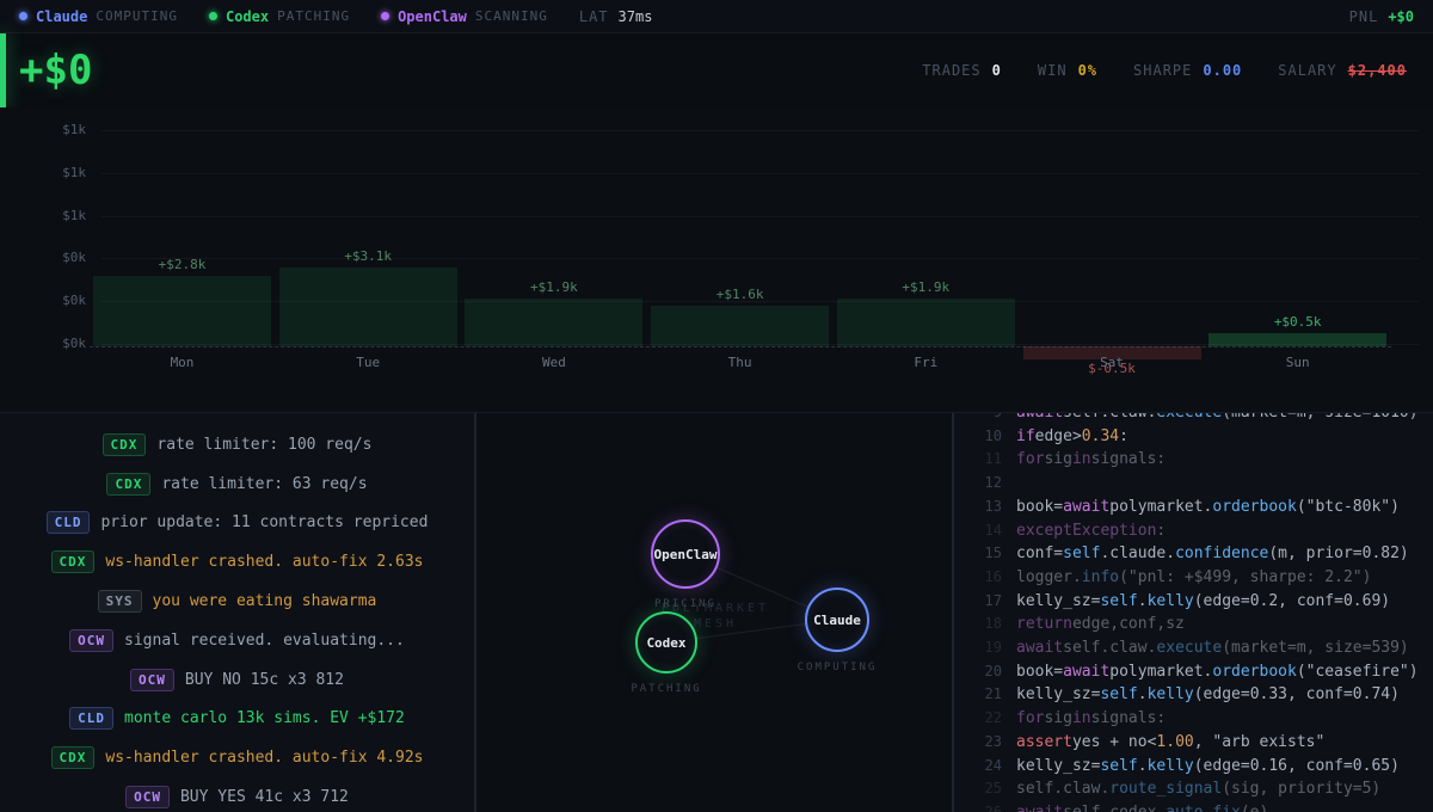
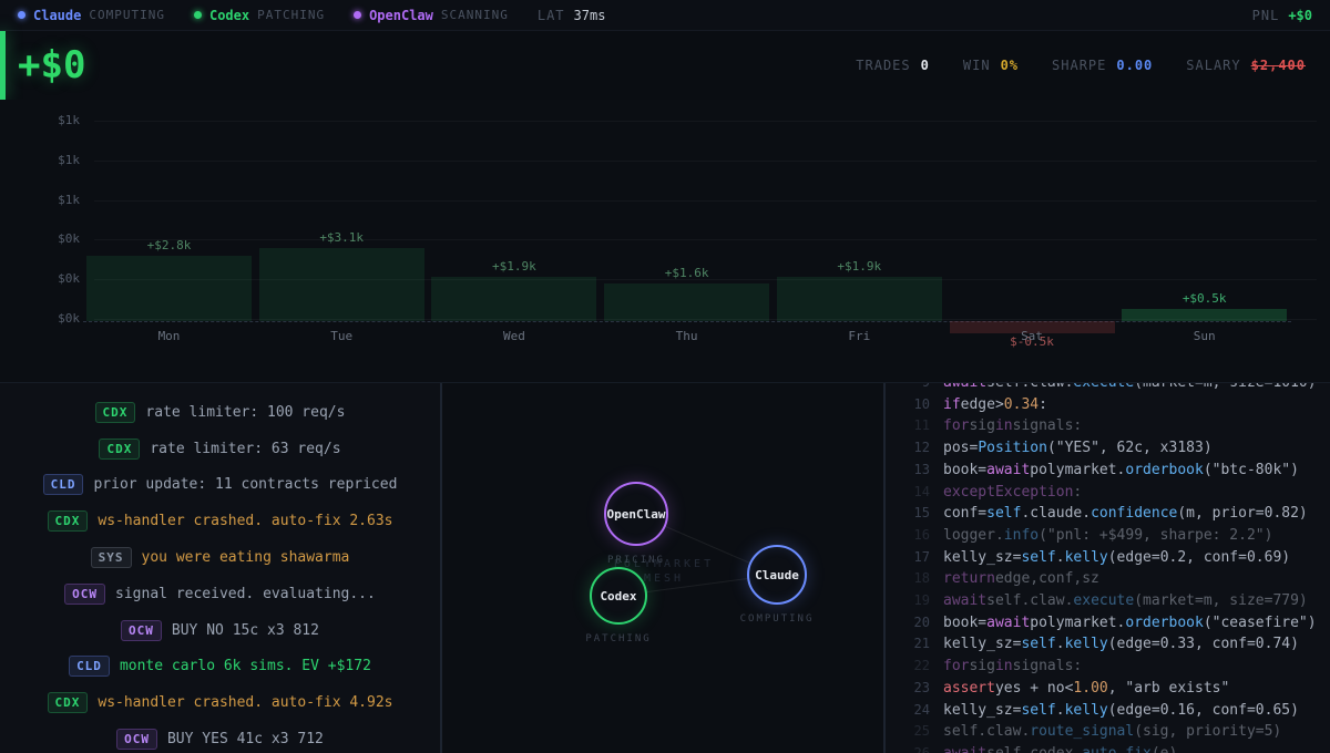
  Claude
  COMPUTING
  Codex
  PATCHING
  OpenClaw
  SCANNING
  LAT
  37ms
  PNL
  +$0
  +$0
  TRADES
  0
  WIN
  0%
  SHARPE
  0.00
  SALARY
  $2,400
  $1k
  $1k
  $1k
  $0k
  $0k
  $0k
  +$2.8k
  Mon
  +$3.1k
  Tue
  +$1.9k
  Wed
  +$1.6k
  Thu
  +$1.9k
  Fri
  $-0.5k
  Sat
  +$0.5k
  Sun
  CDX
  rate limiter: 100 req/s
  CDX
  rate limiter: 63 req/s
  CLD
  prior update: 11 contracts repriced
  CDX
  ws-handler crashed. auto-fix 2.63s
  SYS
  you were eating shawarma
  OCW
  signal received. evaluating...
  OCW
  BUY NO 15c x3 812
  CLD
- monte carlo 13k sims. EV +$172
+ monte carlo 6k sims. EV +$172
  CDX
  ws-handler crashed. auto-fix 4.92s
  OCW
  BUY YES 41c x3 712
  POLYMARKET
  MESH
  OpenClaw
  PRICING
  Codex
  PATCHING
  Claude
  COMPUTING
  awaitself.claw.execute(market=m, size=1010)
  10
  ifedge>0.34:
  11
  forsiginsignals:
  12
+ pos=Position("YES", 62c, x3183)
  13
  book=awaitpolymarket.orderbook("btc-80k")
  14
  exceptException:
  15
  conf=self.claude.confidence(m, prior=0.82)
  16
  logger.info("pnl: +$499, sharpe: 2.2")
  17
  kelly_sz=self.kelly(edge=0.2, conf=0.69)
  18
  returnedge,conf,sz
  19
- awaitself.claw.execute(market=m, size=539)
+ awaitself.claw.execute(market=m, size=779)
  20
  book=awaitpolymarket.orderbook("ceasefire")
  21
  kelly_sz=self.kelly(edge=0.33, conf=0.74)
  22
  forsiginsignals:
  23
  assertyes + no<1.00, "arb exists"
  24
  kelly_sz=self.kelly(edge=0.16, conf=0.65)
  25
  self.claw.route_signal(sig, priority=5)
